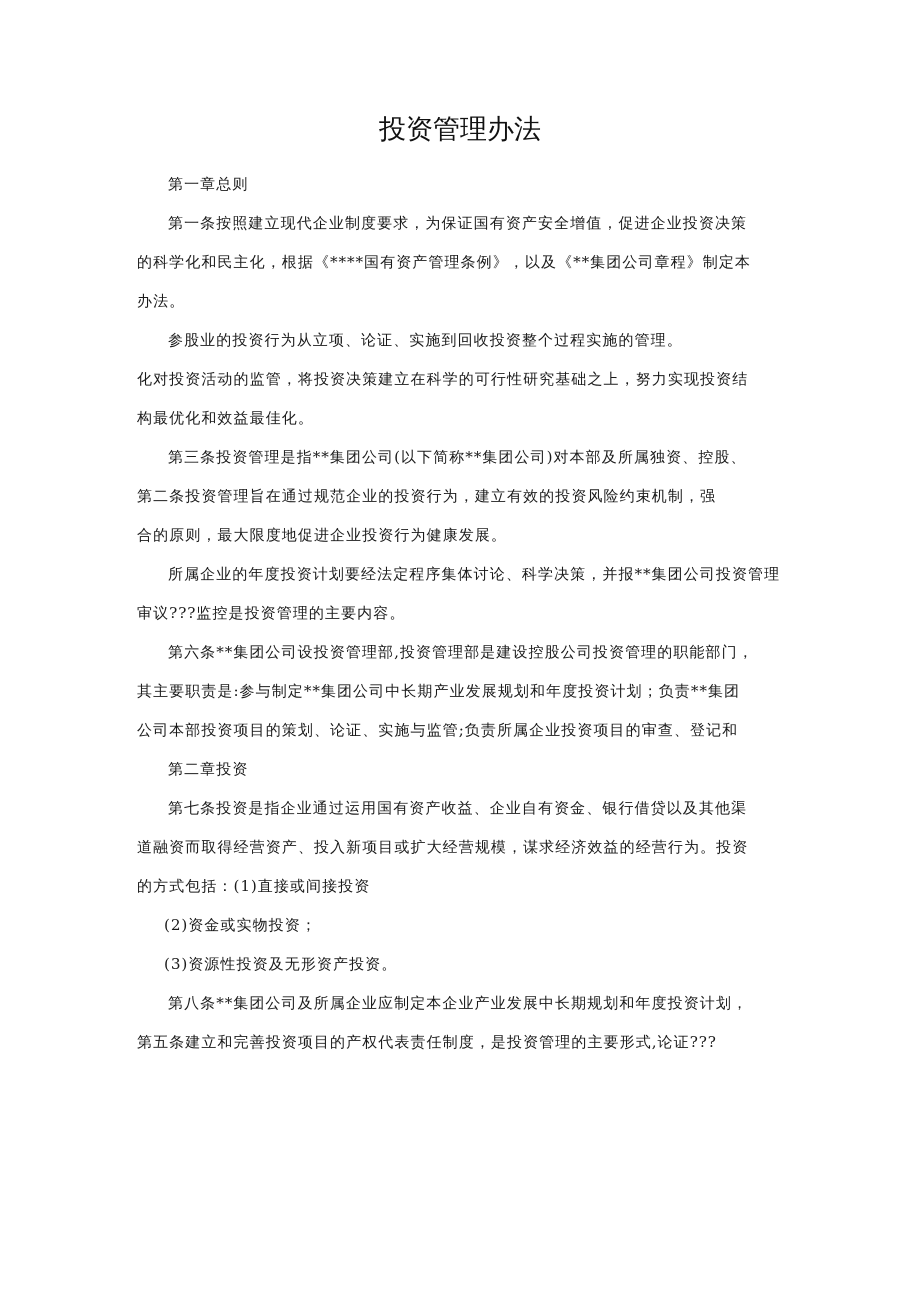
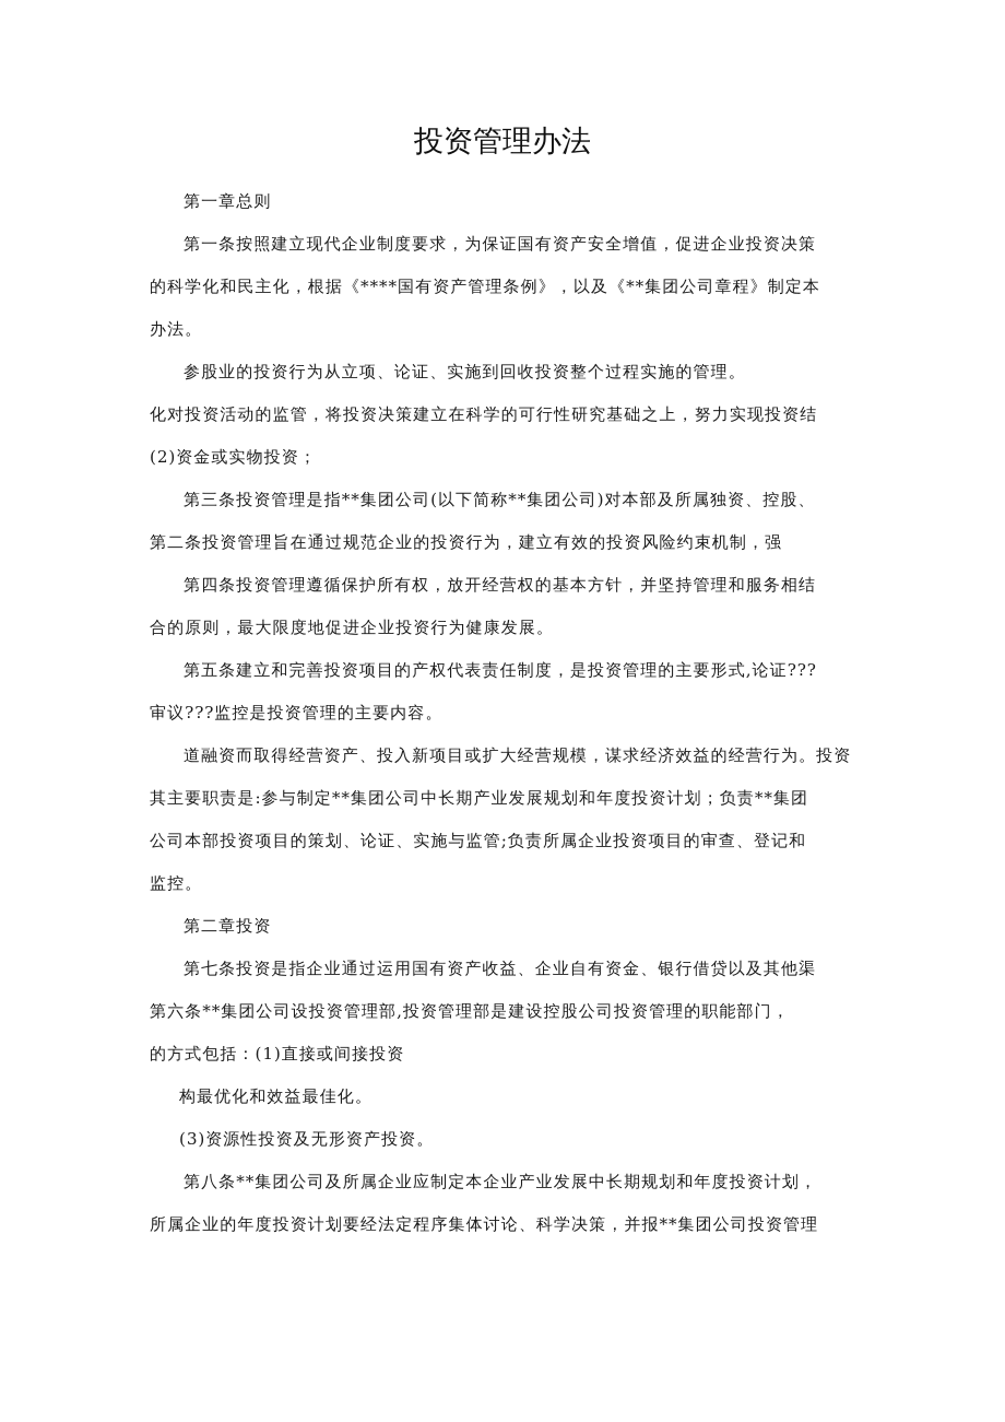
  投资管理办法
  第一章总则
  第一条按照建立现代企业制度要求，为保证国有资产安全增值，促进企业投资决策
  的科学化和民主化，根据《****国有资产管理条例》，以及《**集团公司章程》制定本
  办法。
  参股业的投资行为从立项、论证、实施到回收投资整个过程实施的管理。
  化对投资活动的监管，将投资决策建立在科学的可行性研究基础之上，努力实现投资结
- 构最优化和效益最佳化。
+ (2)资金或实物投资；
  第三条投资管理是指**集团公司(以下简称**集团公司)对本部及所属独资、控股、
  第二条投资管理旨在通过规范企业的投资行为，建立有效的投资风险约束机制，强
+ 第四条投资管理遵循保护所有权，放开经营权的基本方针，并坚持管理和服务相结
  合的原则，最大限度地促进企业投资行为健康发展。
- 所属企业的年度投资计划要经法定程序集体讨论、科学决策，并报**集团公司投资管理
+ 第五条建立和完善投资项目的产权代表责任制度，是投资管理的主要形式,论证???
  审议???监控是投资管理的主要内容。
- 第六条**集团公司设投资管理部,投资管理部是建设控股公司投资管理的职能部门，
+ 道融资而取得经营资产、投入新项目或扩大经营规模，谋求经济效益的经营行为。投资
  其主要职责是:参与制定**集团公司中长期产业发展规划和年度投资计划；负责**集团
  公司本部投资项目的策划、论证、实施与监管;负责所属企业投资项目的审查、登记和
+ 监控。
  第二章投资
  第七条投资是指企业通过运用国有资产收益、企业自有资金、银行借贷以及其他渠
- 道融资而取得经营资产、投入新项目或扩大经营规模，谋求经济效益的经营行为。投资
+ 第六条**集团公司设投资管理部,投资管理部是建设控股公司投资管理的职能部门，
  的方式包括：(1)直接或间接投资
- (2)资金或实物投资；
+ 构最优化和效益最佳化。
  (3)资源性投资及无形资产投资。
  第八条**集团公司及所属企业应制定本企业产业发展中长期规划和年度投资计划，
- 第五条建立和完善投资项目的产权代表责任制度，是投资管理的主要形式,论证???
+ 所属企业的年度投资计划要经法定程序集体讨论、科学决策，并报**集团公司投资管理
